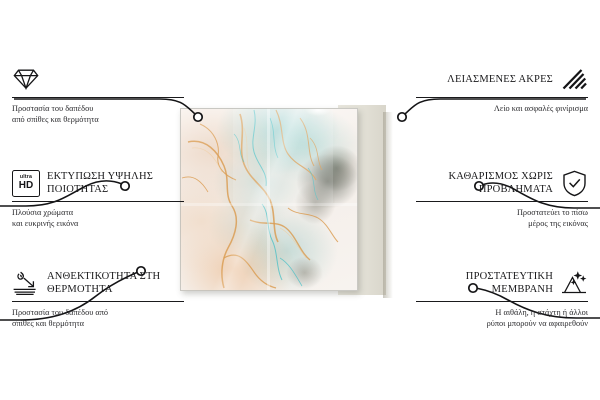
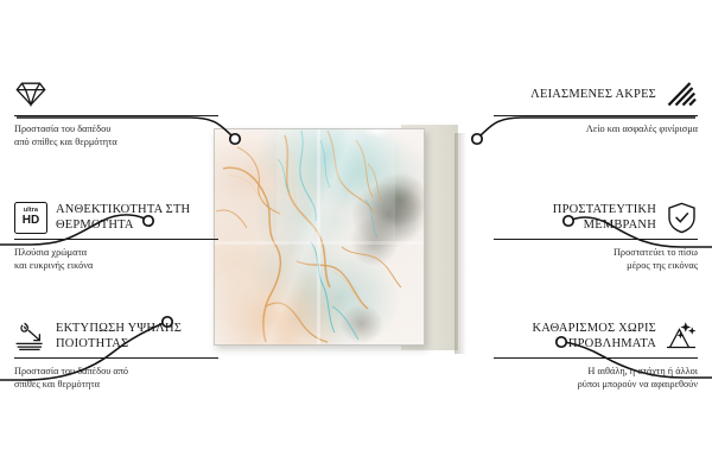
  Προστασία του δαπέδου
  από σπίθες και θερμότητα
  HD
- ΕΚΤΥΠΩΣΗ ΥΨΗΛΗΣ ΠΟΙΟΤΗΤΑΣ
+ ΑΝΘΕΚΤΙΚΟΤΗΤΑ ΣΤΗ ΘΕΡΜΟΤΗΤΑ
  Πλούσια χρώματα
  και ευκρινής εικόνα
- ΑΝΘΕΚΤΙΚΟΤΗΤΑ ΣΤΗ ΘΕΡΜΟΤΗΤΑ
+ ΕΚΤΥΠΩΣΗ ΥΨΗΛΗΣ ΠΟΙΟΤΗΤΑΣ
  Προστασία του δαπέδου από
  σπίθες και θερμότητα
  ΛΕΙΑΣΜΕΝΕΣ ΑΚΡΕΣ
  Λείο και ασφαλές φινίρισμα
- ΚΑΘΑΡΙΣΜΟΣ ΧΩΡΙΣ ΠΡΟΒΛΗΜΑΤΑ
+ ΠΡΟΣΤΑΤΕΥΤΙΚΗ ΜΕΜΒΡΑΝΗ
  Προστατεύει το πίσω
  μέρος της εικόνας
- ΠΡΟΣΤΑΤΕΥΤΙΚΗ ΜΕΜΒΡΑΝΗ
+ ΚΑΘΑΡΙΣΜΟΣ ΧΩΡΙΣ ΠΡΟΒΛΗΜΑΤΑ
  Η αιθάλη, η στάχτη ή άλλοι
  ρύποι μπορούν να αφαιρεθούν
